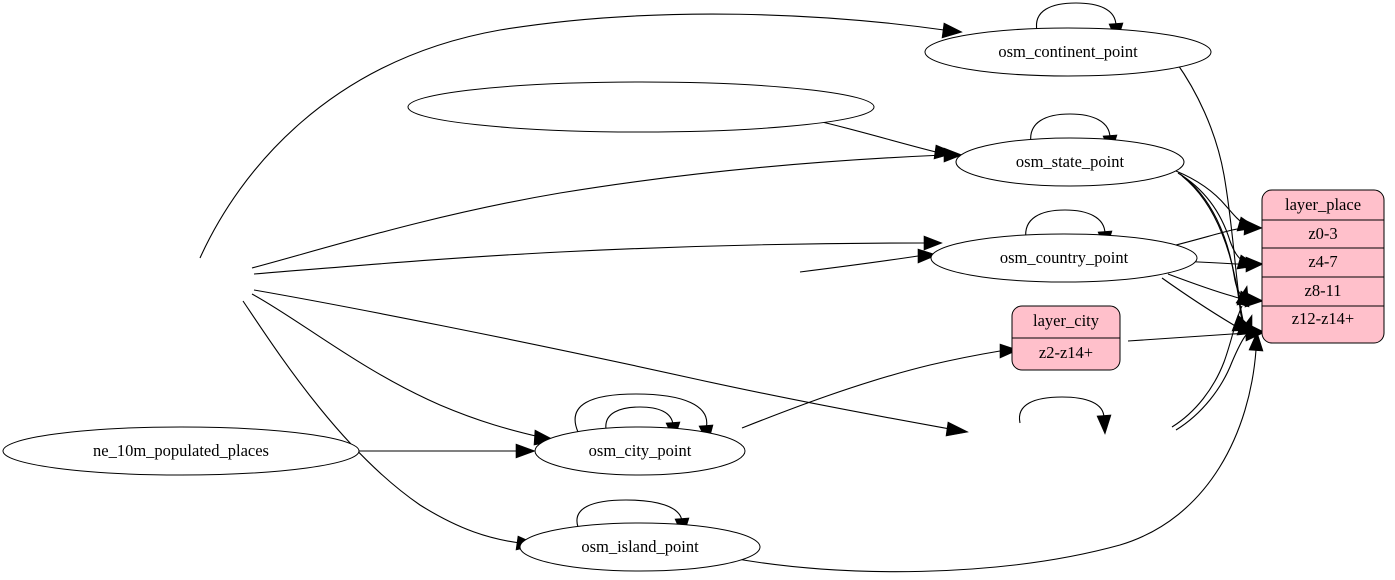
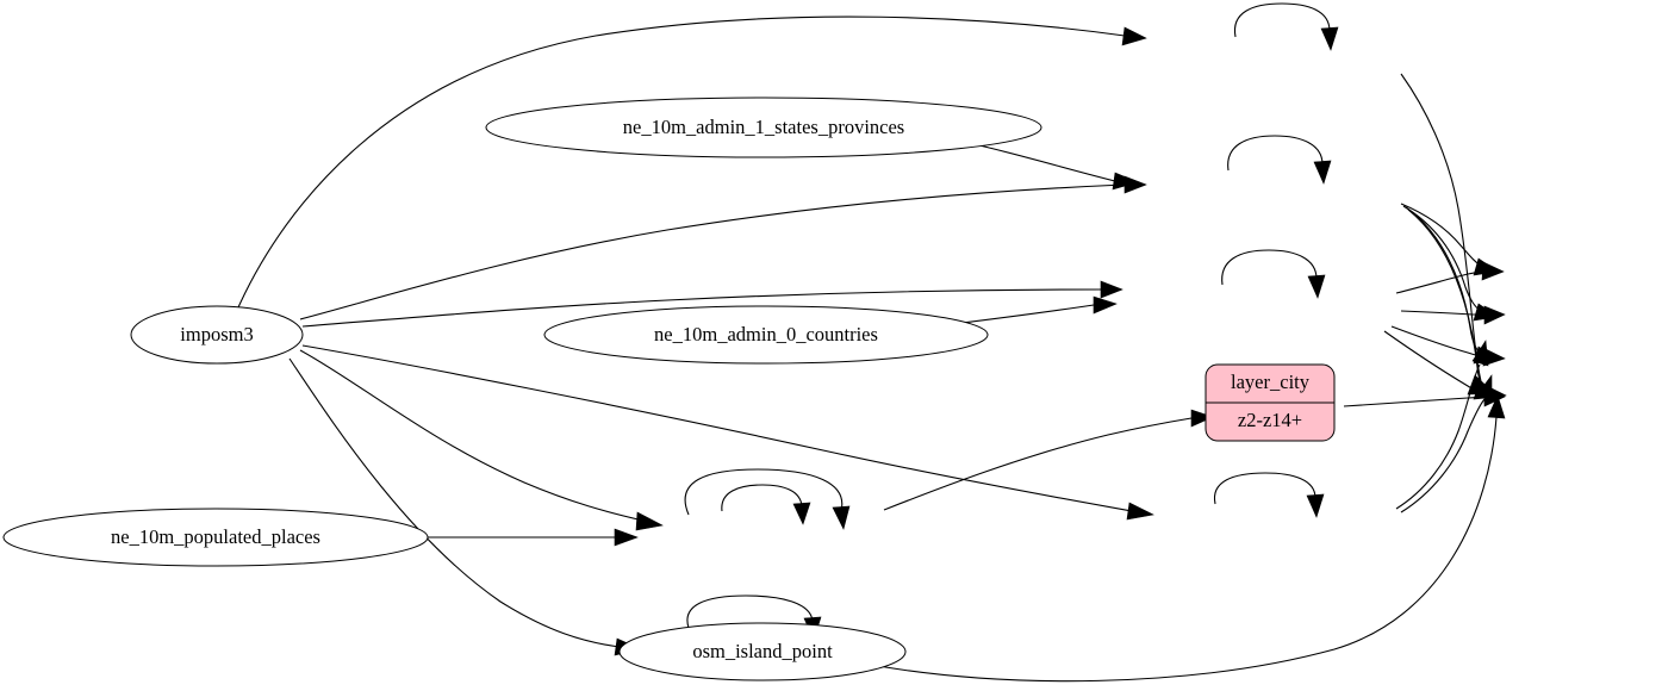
+ imposm3
+ ne_10m_admin_1_states_provinces
+ ne_10m_admin_0_countries
  ne_10m_populated_places
- osm_continent_point
- osm_state_point
- osm_country_point
- osm_city_point
  osm_island_point
  layer_city
  z2-z14+
- layer_place
- z0-3
- z4-7
- z8-11
- z12-z14+
